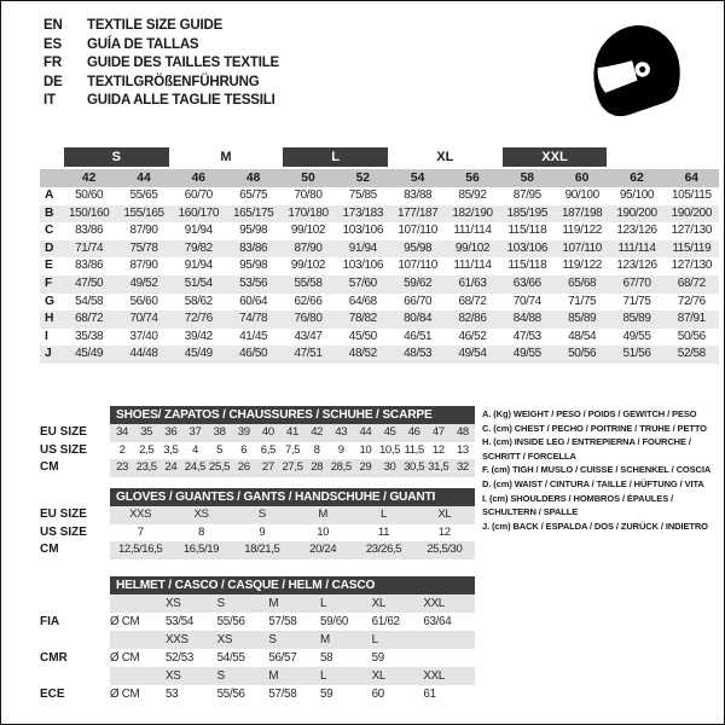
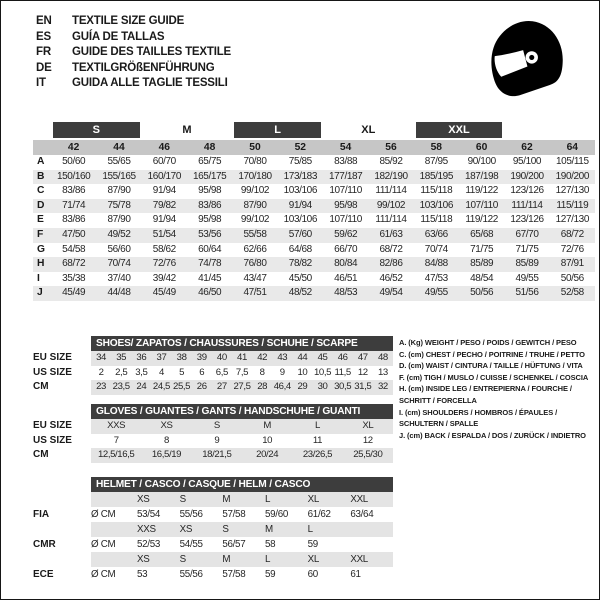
  EN
  TEXTILE SIZE GUIDE
  ES
  GUÍA DE TALLAS
  FR
  GUIDE DES TAILLES TEXTILE
  DE
  TEXTILGRÖßENFÜHRUNG
  IT
  GUIDA ALLE TAGLIE TESSILI
  S
  M
  L
  XL
  XXL
  42
  44
  46
  48
  50
  52
  54
  56
  58
  60
  62
  64
  A
  50/60
  55/65
  60/70
  65/75
  70/80
  75/85
  83/88
  85/92
  87/95
  90/100
  95/100
  105/115
  B
  150/160
  155/165
  160/170
  165/175
  170/180
  173/183
  177/187
  182/190
  185/195
  187/198
  190/200
  190/200
  C
  83/86
  87/90
  91/94
  95/98
  99/102
  103/106
  107/110
  111/114
  115/118
  119/122
  123/126
  127/130
  D
  71/74
  75/78
  79/82
  83/86
  87/90
  91/94
  95/98
  99/102
  103/106
  107/110
  111/114
  115/119
  E
  83/86
  87/90
  91/94
  95/98
  99/102
  103/106
  107/110
  111/114
  115/118
  119/122
  123/126
  127/130
  F
  47/50
  49/52
  51/54
  53/56
  55/58
  57/60
  59/62
  61/63
  63/66
  65/68
  67/70
  68/72
  G
  54/58
  56/60
  58/62
  60/64
  62/66
  64/68
  66/70
  68/72
  70/74
  71/75
  71/75
  72/76
  H
  68/72
  70/74
  72/76
  74/78
  76/80
  78/82
  80/84
  82/86
  84/88
  85/89
  85/89
  87/91
  I
  35/38
  37/40
  39/42
  41/45
  43/47
  45/50
  46/51
  46/52
  47/53
  48/54
  49/55
  50/56
  J
  45/49
  44/48
  45/49
  46/50
  47/51
  48/52
  48/53
  49/54
  49/55
  50/56
  51/56
  52/58
  SHOES/ ZAPATOS / CHAUSSURES / SCHUHE / SCARPE
  EU SIZE
  34
  35
  36
  37
  38
  39
  40
  41
  42
  43
  44
  45
  46
  47
  48
  US SIZE
  2
  2,5
  3,5
  4
  5
  6
  6,5
  7,5
  8
  9
  10
  10,5
  11,5
  12
  13
  CM
  23
  23,5
  24
  24,5
  25,5
  26
  27
  27,5
  28
- 28,5
+ 46,4
  29
  30
  30,5
  31,5
  32
  GLOVES / GUANTES / GANTS / HANDSCHUHE / GUANTI
  EU SIZE
  XXS
  XS
  S
  M
  L
  XL
  US SIZE
  7
  8
  9
  10
  11
  12
  CM
  12,5/16,5
  16,5/19
  18/21,5
  20/24
  23/26,5
  25,5/30
  HELMET / CASCO / CASQUE / HELM / CASCO
  XS
  S
  M
  L
  XL
  XXL
  FIA
  Ø CM
  53/54
  55/56
  57/58
  59/60
  61/62
  63/64
  XXS
  XS
  S
  M
  L
  CMR
  Ø CM
  52/53
  54/55
  56/57
  58
  59
  XS
  S
  M
  L
  XL
  XXL
  ECE
  Ø CM
  53
  55/56
  57/58
  59
  60
  61
  A. (Kg) WEIGHT / PESO / POIDS / GEWITCH / PESO
  C. (cm) CHEST / PECHO / POITRINE / TRUHE / PETTO
- H. (cm) INSIDE LEG / ENTREPIERNA / FOURCHE / SCHRITT / FORCELLA
+ D. (cm) WAIST / CINTURA / TAILLE / HÜFTUNG / VITA
  F. (cm) TIGH / MUSLO / CUISSE / SCHENKEL / COSCIA
- D. (cm) WAIST / CINTURA / TAILLE / HÜFTUNG / VITA
+ H. (cm) INSIDE LEG / ENTREPIERNA / FOURCHE / SCHRITT / FORCELLA
  I. (cm) SHOULDERS / HOMBROS / ÉPAULES / SCHULTERN / SPALLE
  J. (cm) BACK / ESPALDA / DOS / ZURÜCK / INDIETRO
